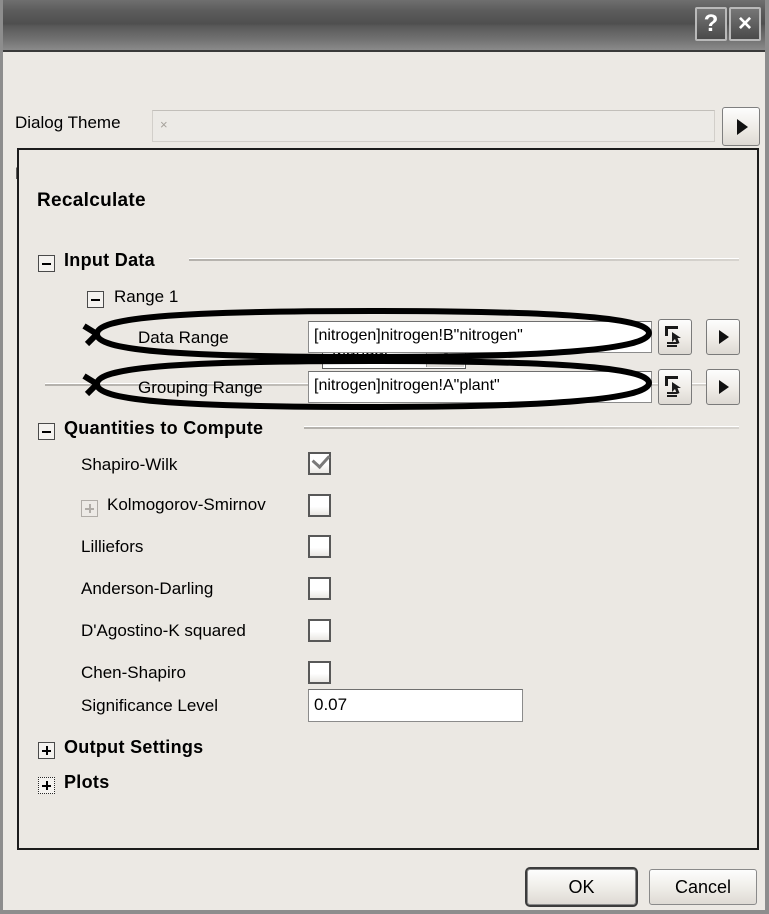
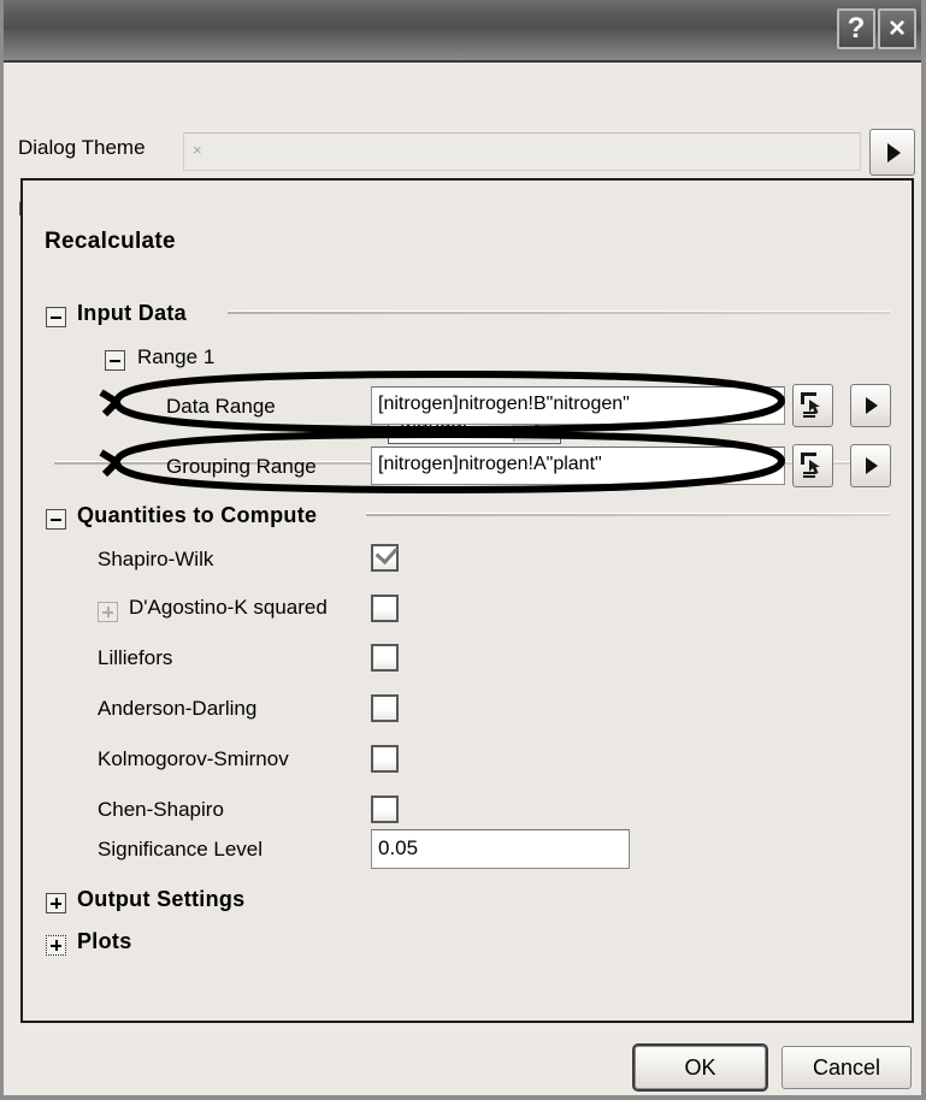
  ?
  ×
  Dialog Theme
  ×
  Recalculate
  Input Data
  Range 1
  Data Range
  [nitrogen]nitrogen!B"nitrogen"
  Grouping Range
  [nitrogen]nitrogen!A"plant"
  Quantities to Compute
  Shapiro-Wilk
- Kolmogorov-Smirnov
+ D'Agostino-K squared
  Lilliefors
  Anderson-Darling
- D'Agostino-K squared
+ Kolmogorov-Smirnov
  Chen-Shapiro
  Significance Level
- 0.07
+ 0.05
  Output Settings
  Plots
  OK
  Cancel
